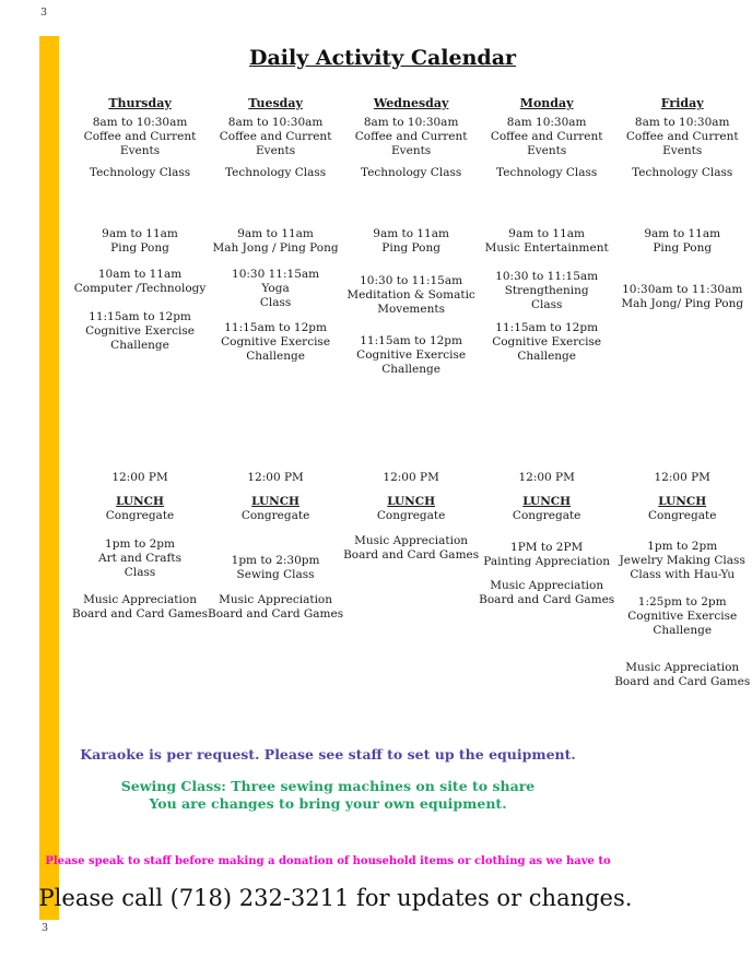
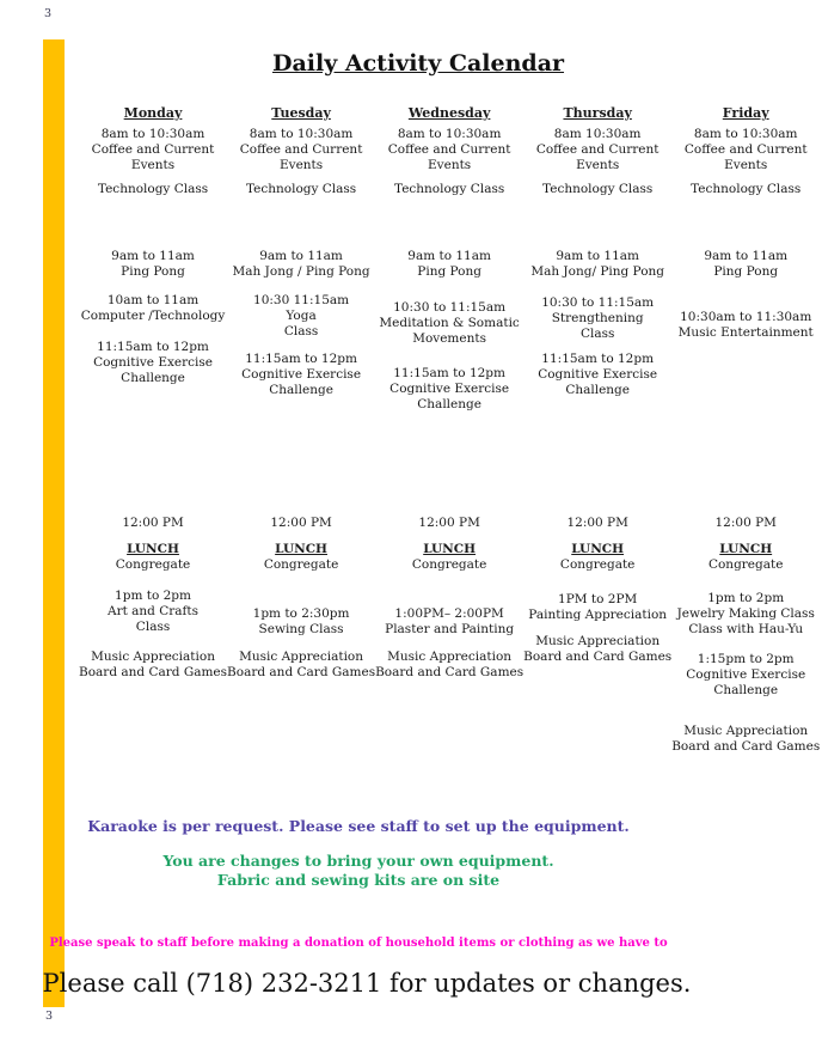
  3
  Daily Activity Calendar
- Thursday
+ Monday
  8am to 10:30am
  Coffee and Current
  Events
  Technology Class
  9am to 11am
  Ping Pong
  10am to 11am
  Computer /Technology
  11:15am to 12pm
  Cognitive Exercise
  Challenge
  12:00 PM
  LUNCH
  Congregate
  1pm to 2pm
  Art and Crafts
  Class
  Music Appreciation
  Board and Card Games
  Tuesday
  8am to 10:30am
  Coffee and Current
  Events
  Technology Class
  9am to 11am
  Mah Jong / Ping Pong
  10:30 11:15am
  Yoga
  Class
  11:15am to 12pm
  Cognitive Exercise
  Challenge
  12:00 PM
  LUNCH
  Congregate
  1pm to 2:30pm
  Sewing Class
  Music Appreciation
  Board and Card Games
  Wednesday
  8am to 10:30am
  Coffee and Current
  Events
  Technology Class
  9am to 11am
  Ping Pong
  10:30 to 11:15am
  Meditation & Somatic
  Movements
  11:15am to 12pm
  Cognitive Exercise
  Challenge
  12:00 PM
  LUNCH
  Congregate
+ 1:00PM– 2:00PM
+ Plaster and Painting
  Music Appreciation
  Board and Card Games
- Monday
+ Thursday
  8am 10:30am
  Coffee and Current
  Events
  Technology Class
  9am to 11am
- Music Entertainment
+ Mah Jong/ Ping Pong
  10:30 to 11:15am
  Strengthening
  Class
  11:15am to 12pm
  Cognitive Exercise
  Challenge
  12:00 PM
  LUNCH
  Congregate
  1PM to 2PM
  Painting Appreciation
  Music Appreciation
  Board and Card Games
  Friday
  8am to 10:30am
  Coffee and Current
  Events
  Technology Class
  9am to 11am
  Ping Pong
  10:30am to 11:30am
- Mah Jong/ Ping Pong
+ Music Entertainment
  12:00 PM
  LUNCH
  Congregate
  1pm to 2pm
  Jewelry Making Class
  Class with Hau-Yu
- 1:25pm to 2pm
+ 1:15pm to 2pm
  Cognitive Exercise
  Challenge
  Music Appreciation
  Board and Card Games
  Karaoke is per request. Please see staff to set up the equipment.
- Sewing Class: Three sewing machines on site to share
  You are changes to bring your own equipment.
+ Fabric and sewing kits are on site
  Please speak to staff before making a donation of household items or clothing as we have to
  Please call (718) 232-3211 for updates or changes.
  3
